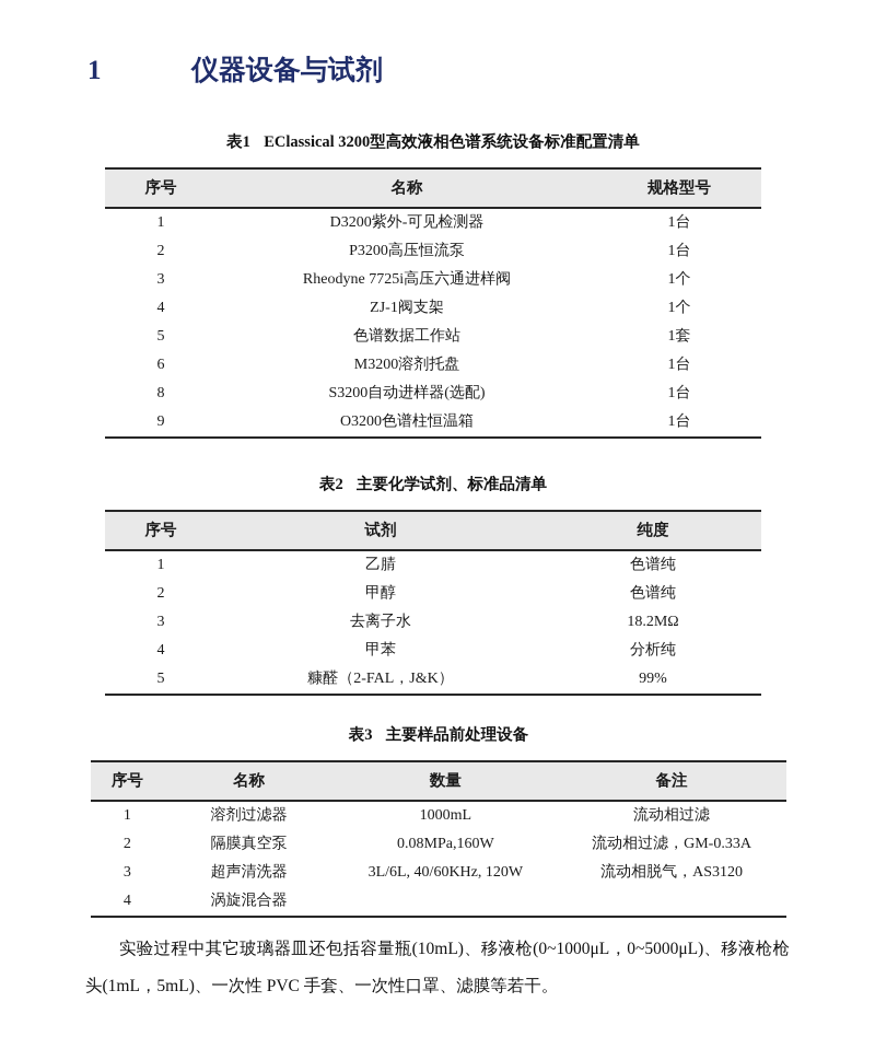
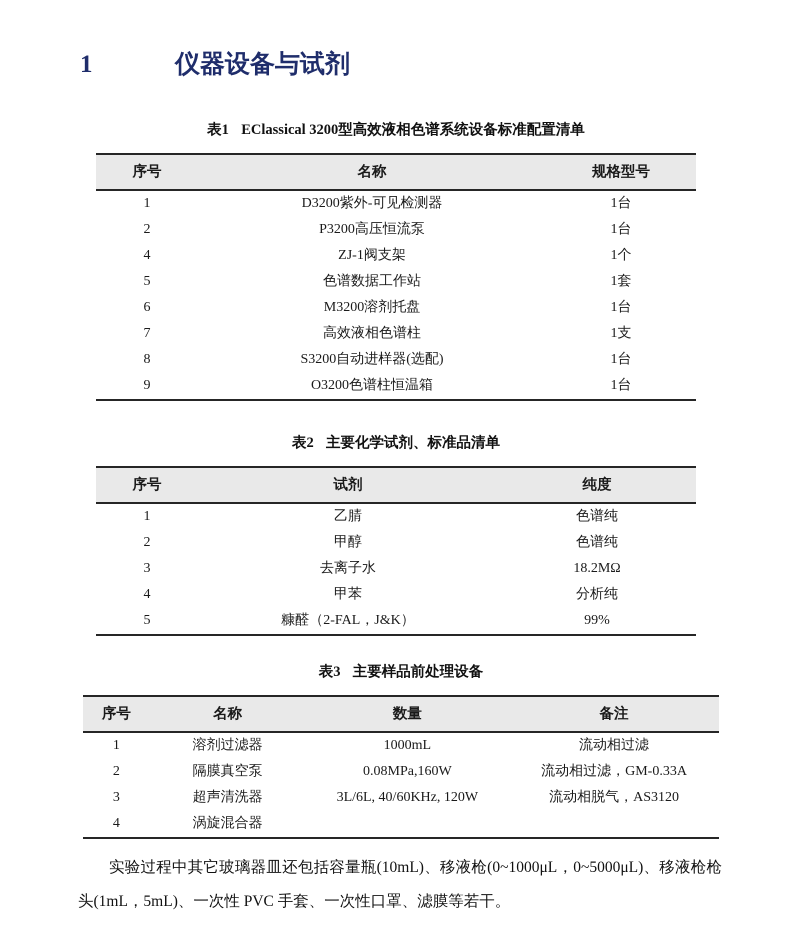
  1
  仪器设备与试剂
  表1 EClassical 3200型高效液相色谱系统设备标准配置清单
  序号	名称	规格型号
  1	D3200紫外-可见检测器	1台
  2	P3200高压恒流泵	1台
- 3	Rheodyne 7725i高压六通进样阀	1个
  4	ZJ-1阀支架	1个
  5	色谱数据工作站	1套
  6	M3200溶剂托盘	1台
+ 7	高效液相色谱柱	1支
  8	S3200自动进样器(选配)	1台
  9	O3200色谱柱恒温箱	1台
  表2 主要化学试剂、标准品清单
  序号	试剂	纯度
  1	乙腈	色谱纯
  2	甲醇	色谱纯
  3	去离子水	18.2MΩ
  4	甲苯	分析纯
  5	糠醛（2-FAL，J&K）	99%
  表3 主要样品前处理设备
  序号	名称	数量	备注
  1	溶剂过滤器	1000mL	流动相过滤
  2	隔膜真空泵	0.08MPa,160W	流动相过滤，GM-0.33A
  3	超声清洗器	3L/6L, 40/60KHz, 120W	流动相脱气，AS3120
  4	涡旋混合器
  实验过程中其它玻璃器皿还包括容量瓶(10mL)、移液枪(0~1000μL，0~5000μL)、移液枪枪头(1mL，5mL)、一次性 PVC 手套、一次性口罩、滤膜等若干。
